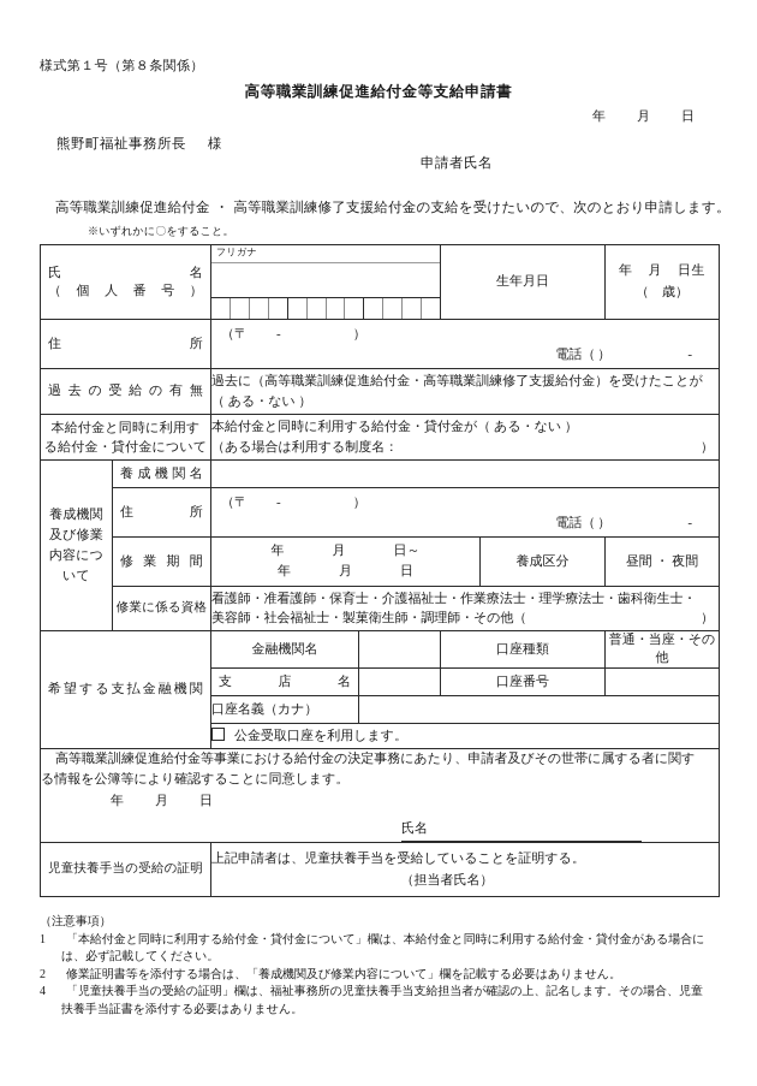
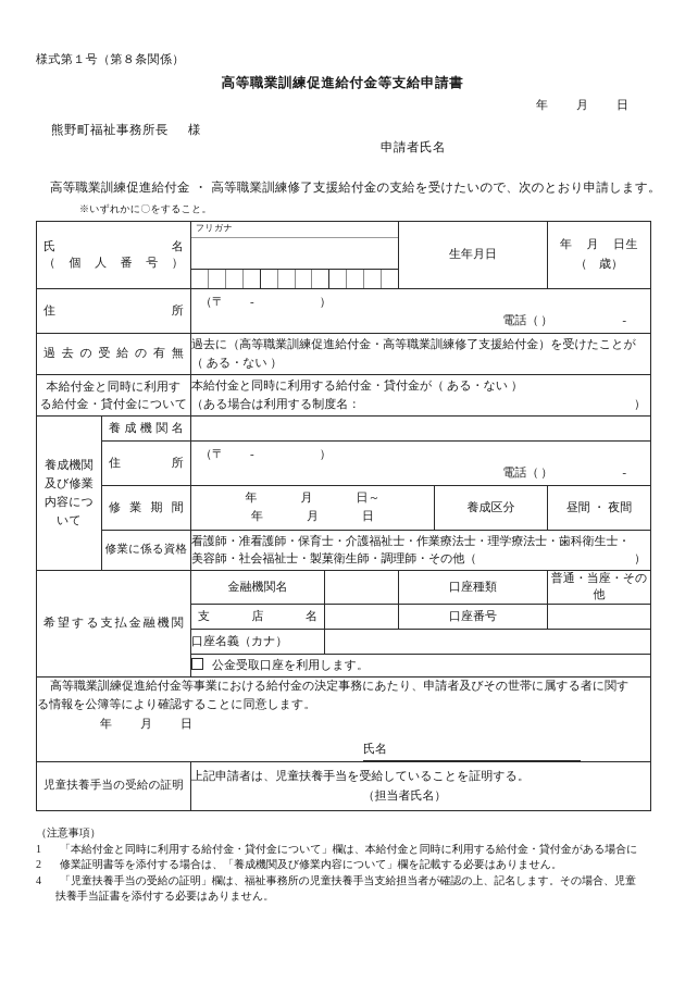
  様式第１号（第８条関係）
  高等職業訓練促進給付金等支給申請書
  年 月 日
  熊野町福祉事務所長 様
  申請者氏名
  高等職業訓練促進給付金 ・ 高等職業訓練修了支援給付金の支給を受けたいので、次のとおり申請します。
  ※いずれかに〇をすること。
  氏 名 （ 個 人 番 号 ）	フリガナ	生年月日	年 月 日生 （ 歳）
  住 所	（〒 - ） 電話（ ） -
  過 去 の 受 給 の 有 無	過去に（高等職業訓練促進給付金・高等職業訓練修了支援給付金）を受けたことが （ ある・ない ）
  本給付金と同時に利用す る給付金・貸付金について	本給付金と同時に利用する給付金・貸付金が（ ある・ない ） （ある場合は利用する制度名： ）
  養成機関 及び修業 内容につ いて	養 成 機 関 名
  住 所	（〒 - ） 電話（ ） -
  修 業 期 間	年 月 日～ 年 月 日	養成区分	昼間 ・ 夜間
  修業に係る資格	看護師・准看護師・保育士・介護福祉士・作業療法士・理学療法士・歯科衛生士・ 美容師・社会福祉士・製菓衛生師・調理師・その他（ ）
  希望する支払金融機関	金融機関名		口座種類	普通・当座・その他
  支 店 名		口座番号
  口座名義（カナ）
  公金受取口座を利用します。
  高等職業訓練促進給付金等事業における給付金の決定事務にあたり、申請者及びその世帯に属する者に関す る情報を公簿等により確認することに同意します。 年 月 日 氏名
  児童扶養手当の受給の証明	上記申請者は、児童扶養手当を受給していることを証明する。 （担当者氏名）
  （注意事項）
  1
  「本給付金と同時に利用する給付金・貸付金について」欄は、本給付金と同時に利用する給付金・貸付金がある場合に
- は、必ず記載してください。
  2
  修業証明書等を添付する場合は、「養成機関及び修業内容について」欄を記載する必要はありません。
  4
  「児童扶養手当の受給の証明」欄は、福祉事務所の児童扶養手当支給担当者が確認の上、記名します。その場合、児童
  扶養手当証書を添付する必要はありません。
